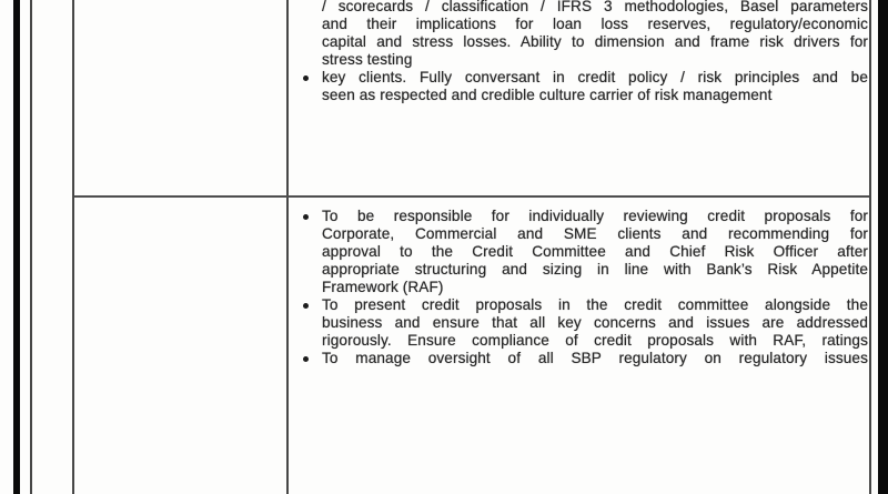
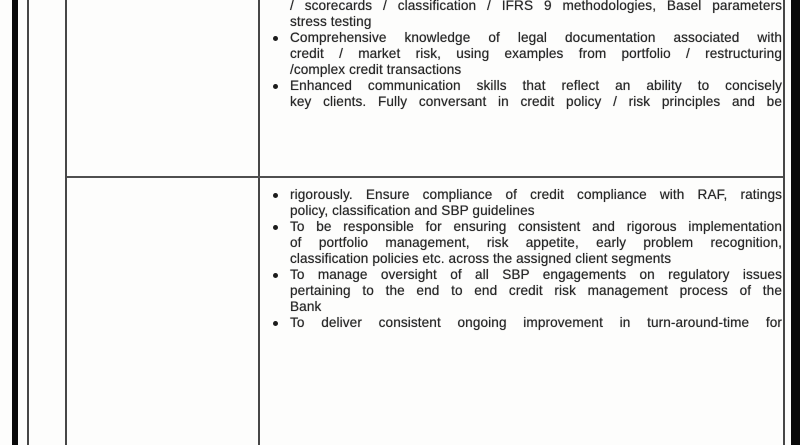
- / scorecards / classification / IFRS 3 methodologies, Basel parameters
+ / scorecards / classification / IFRS 9 methodologies, Basel parameters
- and their implications for loan loss reserves, regulatory/economic
- capital and stress losses. Ability to dimension and frame risk drivers for
  stress testing
+ Comprehensive knowledge of legal documentation associated with
+ credit / market risk, using examples from portfolio / restructuring
+ /complex credit transactions
+ Enhanced communication skills that reflect an ability to concisely
  key clients. Fully conversant in credit policy / risk principles and be
- seen as respected and credible culture carrier of risk management
- To be responsible for individually reviewing credit proposals for
- Corporate, Commercial and SME clients and recommending for
- approval to the Credit Committee and Chief Risk Officer after
- appropriate structuring and sizing in line with Bank’s Risk Appetite
- Framework (RAF)
- To present credit proposals in the credit committee alongside the
- business and ensure that all key concerns and issues are addressed
- rigorously. Ensure compliance of credit proposals with RAF, ratings
+ rigorously. Ensure compliance of credit compliance with RAF, ratings
+ policy, classification and SBP guidelines
+ To be responsible for ensuring consistent and rigorous implementation
+ of portfolio management, risk appetite, early problem recognition,
+ classification policies etc. across the assigned client segments
- To manage oversight of all SBP regulatory on regulatory issues
+ To manage oversight of all SBP engagements on regulatory issues
+ pertaining to the end to end credit risk management process of the
+ Bank
+ To deliver consistent ongoing improvement in turn-around-time for
